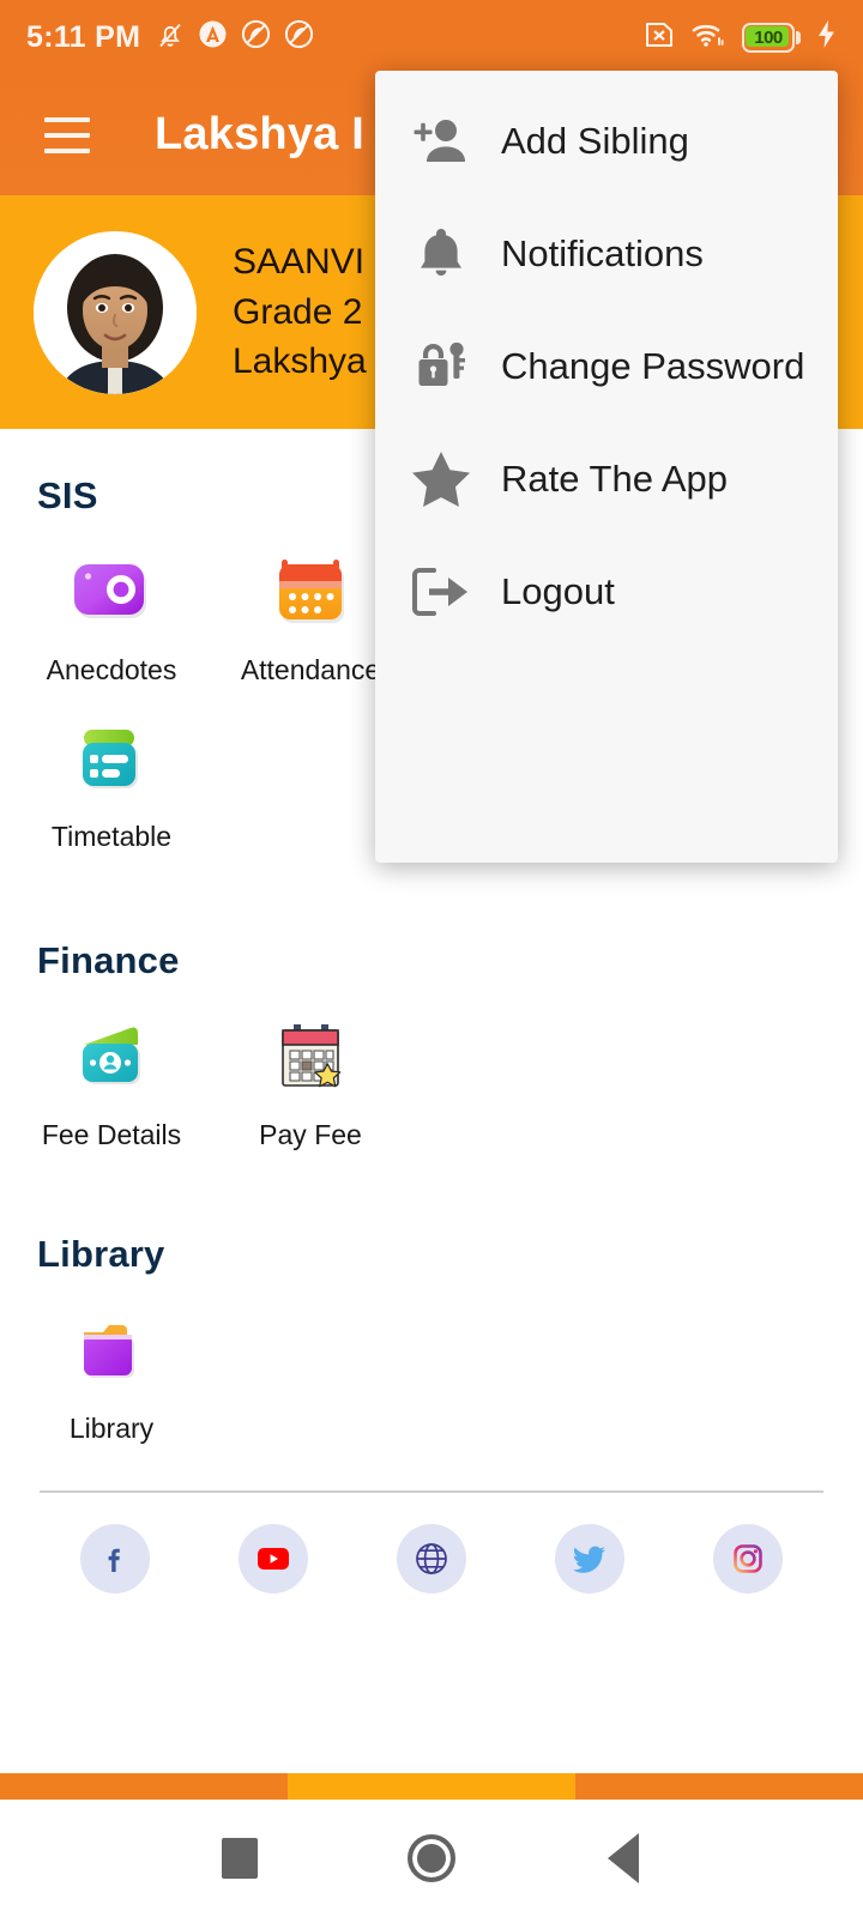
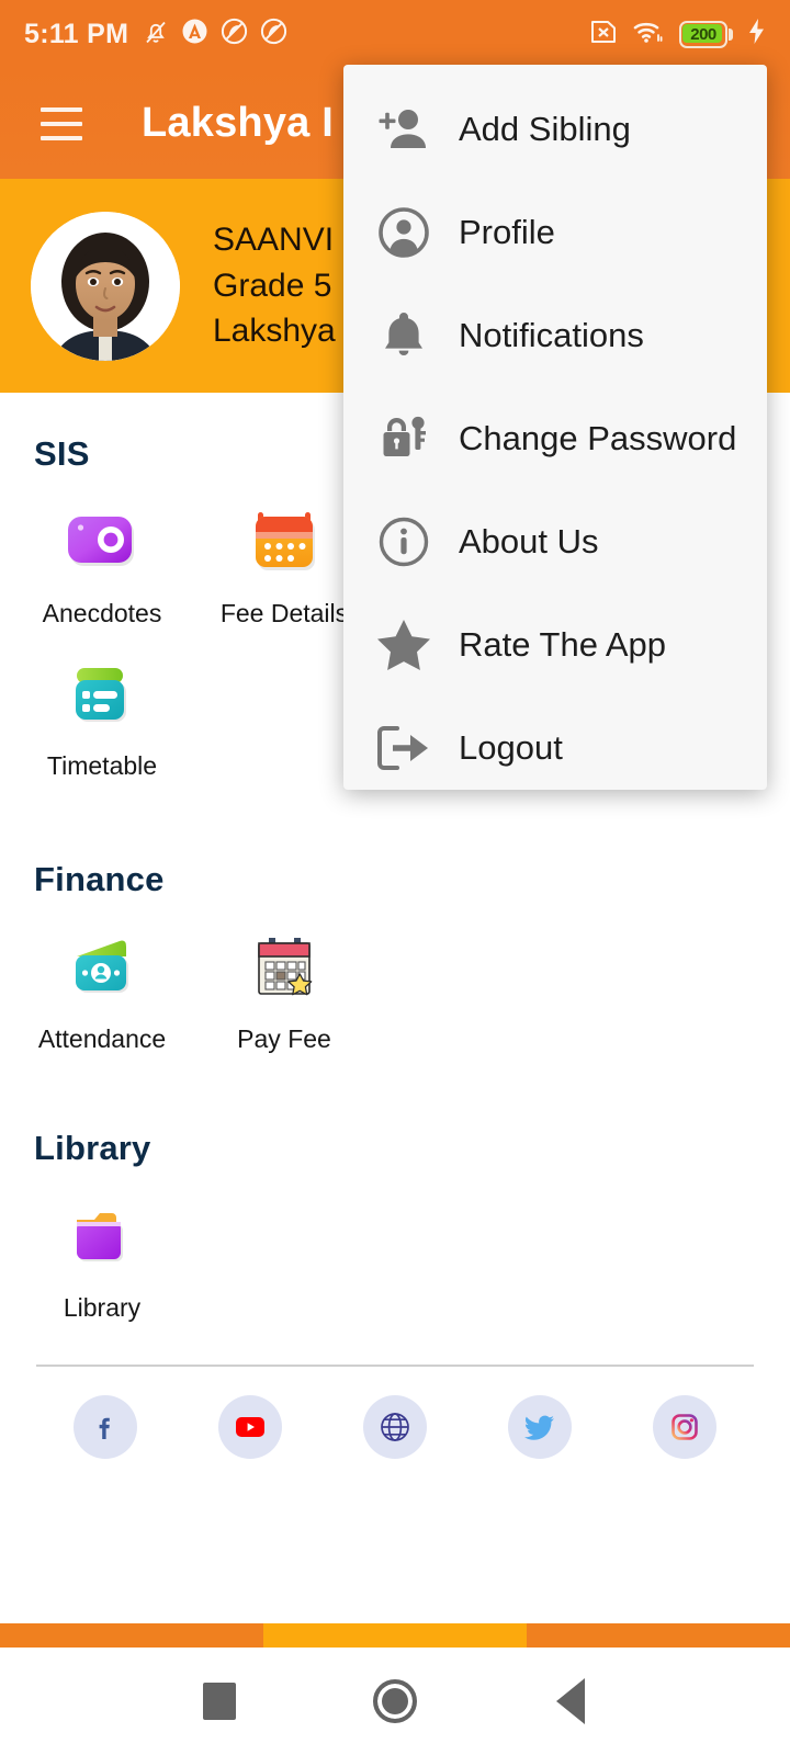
  5:11 PM
- 100
+ 200
  Lakshya I
  SAANVI
- Grade 2
+ Grade 5
  Lakshya
  SIS
  Anecdotes
- Attendance
+ Fee Details
  Timetable
  Finance
- Fee Details
+ Attendance
  Pay Fee
  Library
  Library
  Add Sibling
+ Profile
  Notifications
  Change Password
+ About Us
  Rate The App
  Logout
